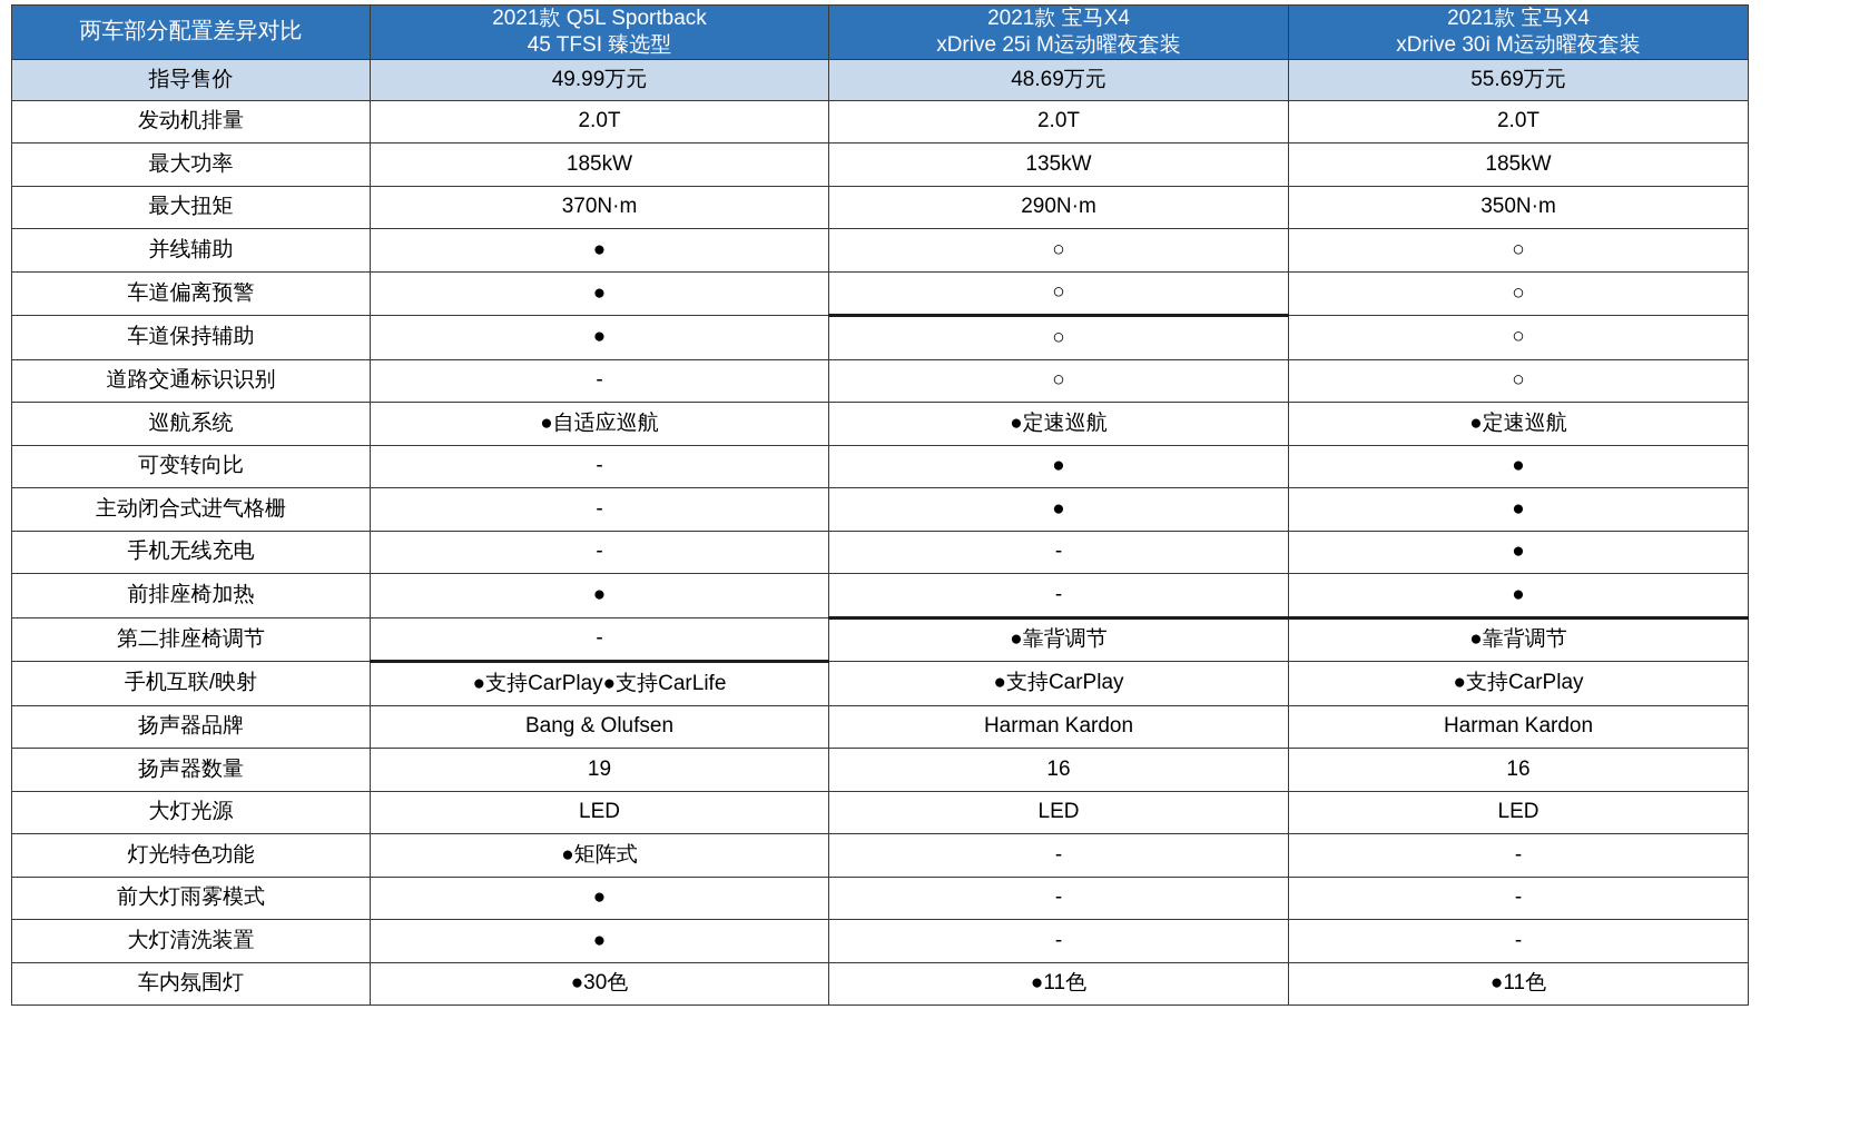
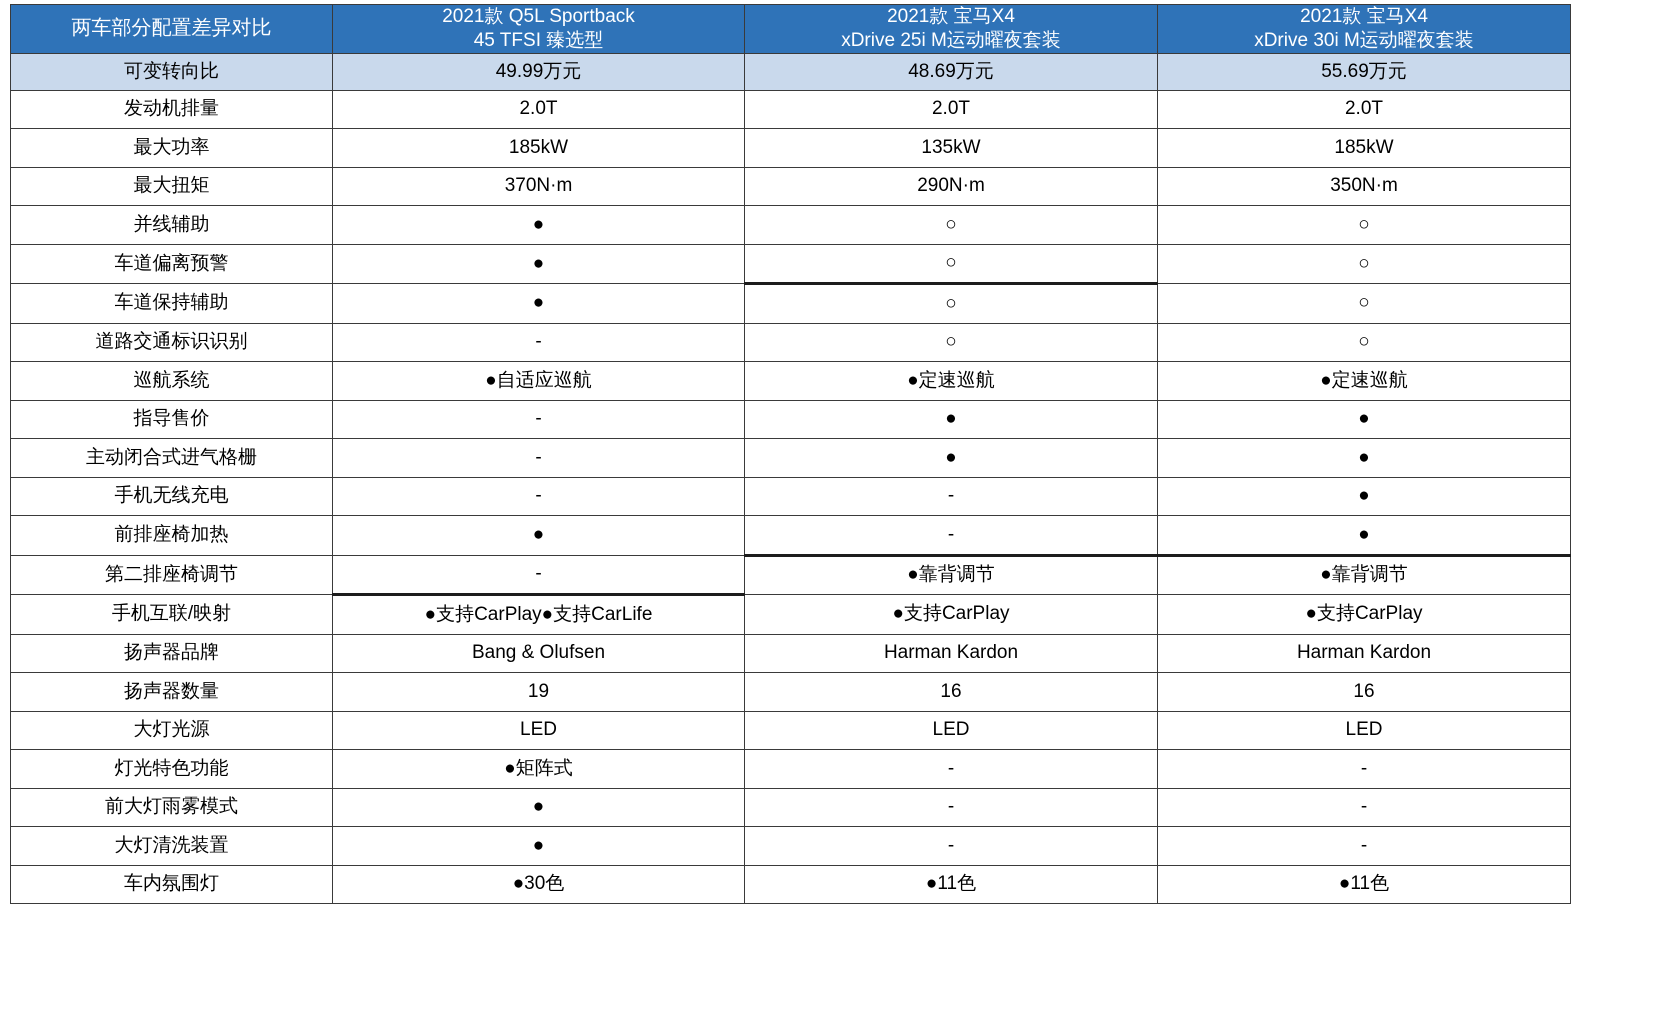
  两车部分配置差异对比	2021款 Q5L Sportback 45 TFSI 臻选型	2021款 宝马X4 xDrive 25i M运动曜夜套装	2021款 宝马X4 xDrive 30i M运动曜夜套装
- 指导售价	49.99万元	48.69万元	55.69万元
+ 可变转向比	49.99万元	48.69万元	55.69万元
  发动机排量	2.0T	2.0T	2.0T
  最大功率	185kW	135kW	185kW
  最大扭矩	370N·m	290N·m	350N·m
  并线辅助	●	○	○
  车道偏离预警	●	○	○
  车道保持辅助	●	○	○
  道路交通标识识别	-	○	○
  巡航系统	●自适应巡航	●定速巡航	●定速巡航
- 可变转向比	-	●	●
+ 指导售价	-	●	●
  主动闭合式进气格栅	-	●	●
  手机无线充电	-	-	●
  前排座椅加热	●	-	●
  第二排座椅调节	-	●靠背调节	●靠背调节
  手机互联/映射	●支持CarPlay●支持CarLife	●支持CarPlay	●支持CarPlay
  扬声器品牌	Bang & Olufsen	Harman Kardon	Harman Kardon
  扬声器数量	19	16	16
  大灯光源	LED	LED	LED
  灯光特色功能	●矩阵式	-	-
  前大灯雨雾模式	●	-	-
  大灯清洗装置	●	-	-
  车内氛围灯	●30色	●11色	●11色
